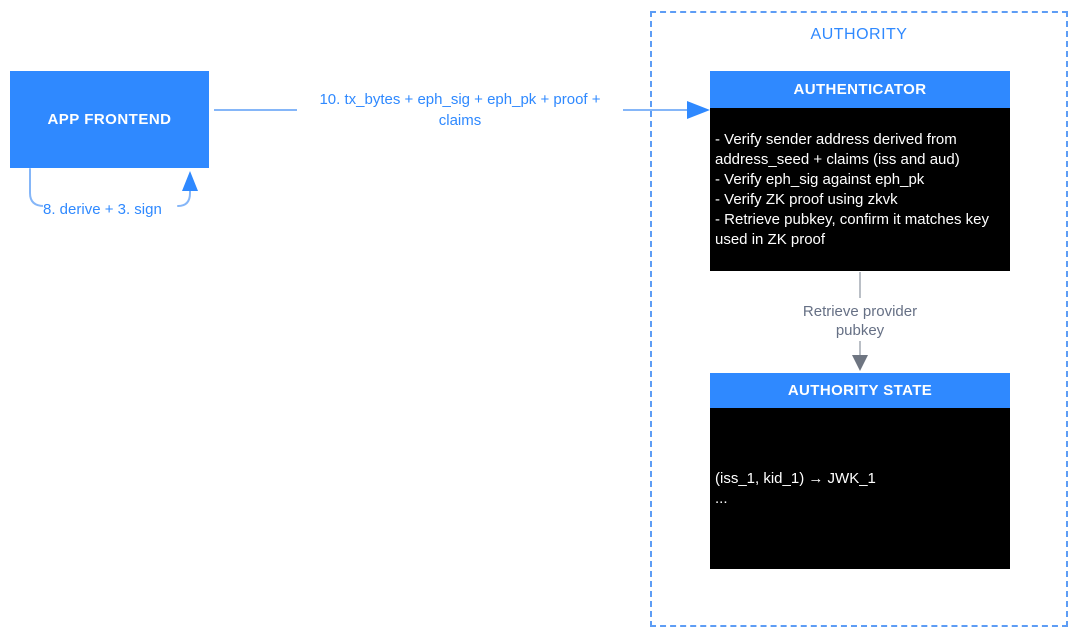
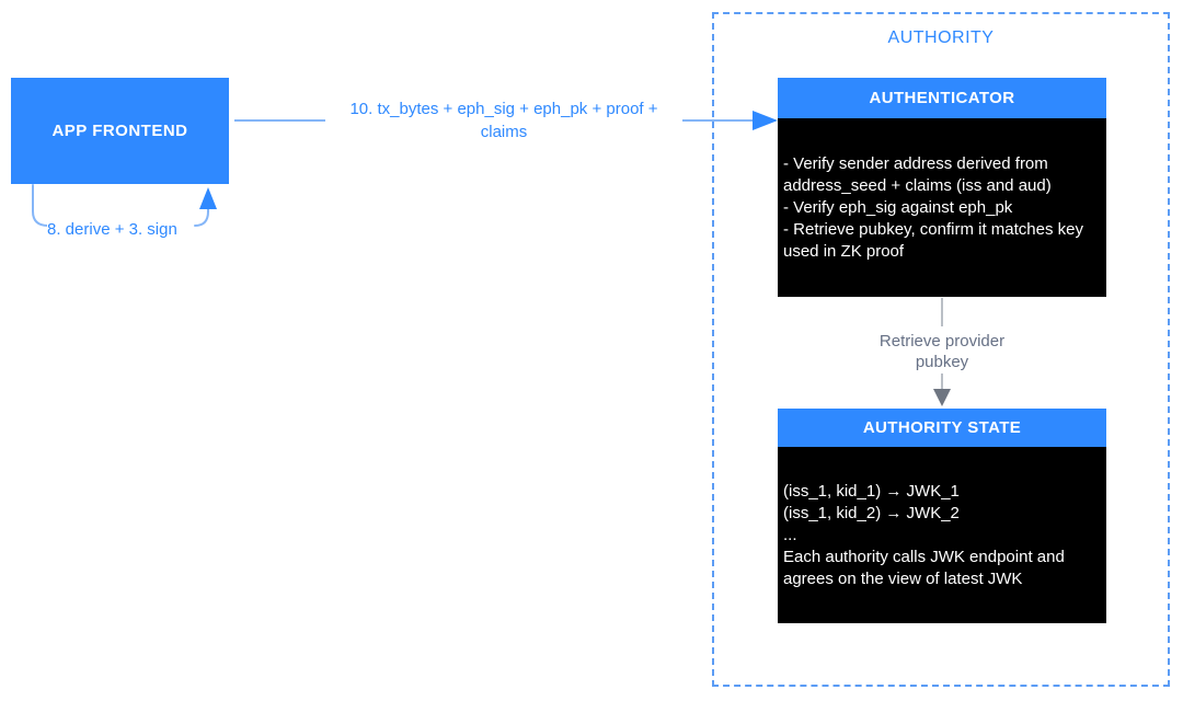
  APP FRONTEND
  10. tx_bytes + eph_sig + eph_pk + proof +
  claims
  8. derive + 3. sign
  AUTHORITY
  AUTHENTICATOR
  - Verify sender address derived from address_seed + claims (iss and aud)
  - Verify eph_sig against eph_pk
- - Verify ZK proof using zkvk
  - Retrieve pubkey, confirm it matches key used in ZK proof
  Retrieve provider
  pubkey
  AUTHORITY STATE
  (iss_1, kid_1) → JWK_1
+ (iss_1, kid_2) → JWK_2
  ...
+ Each authority calls JWK endpoint and agrees on the view of latest JWK
